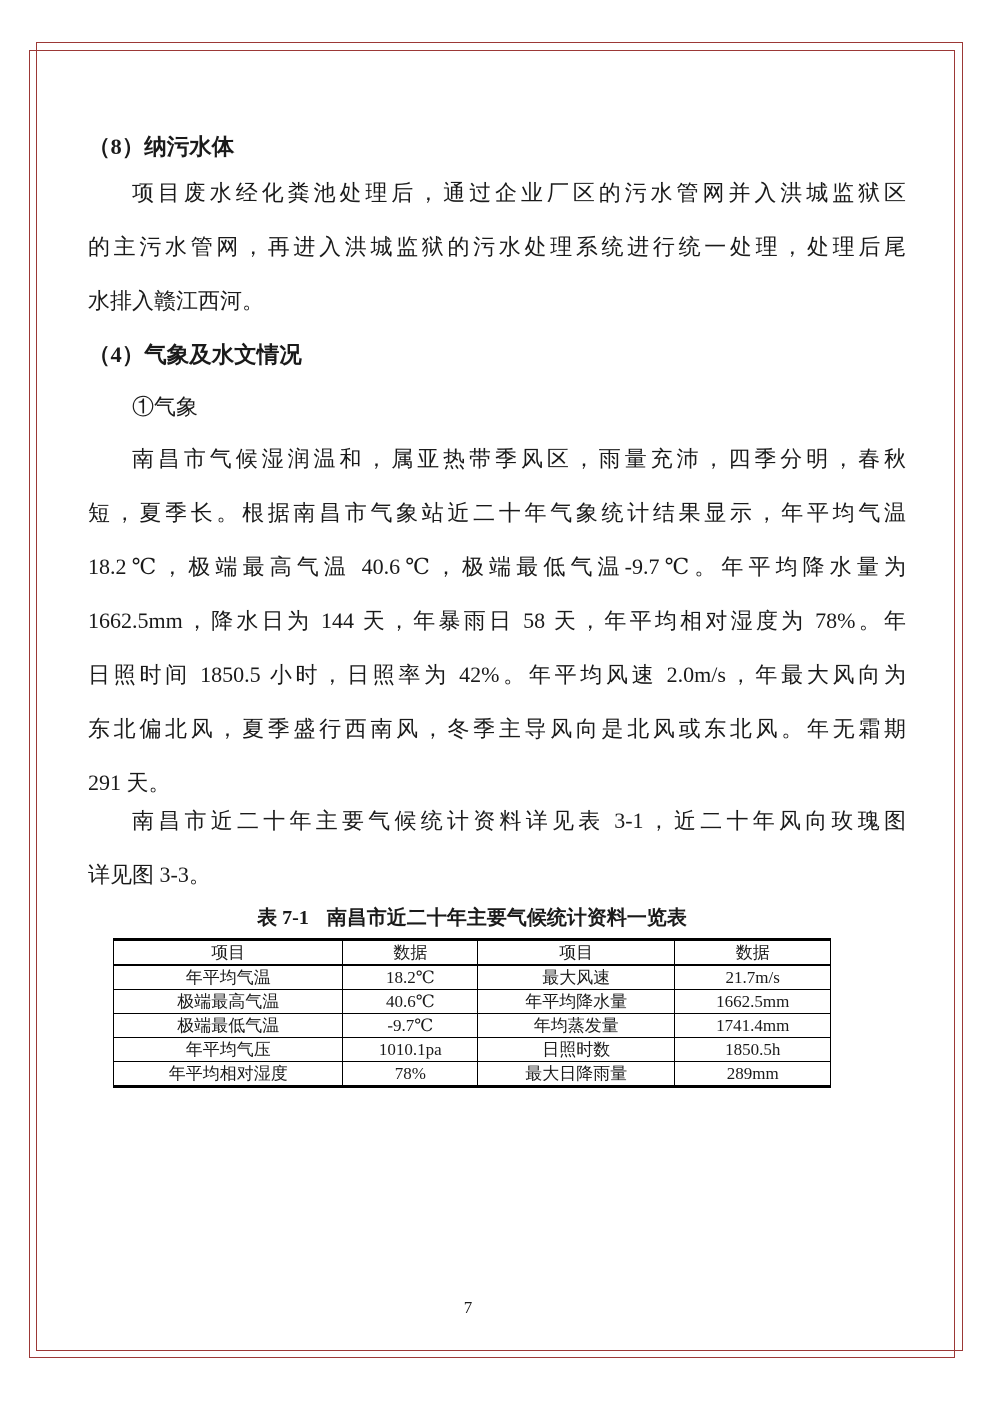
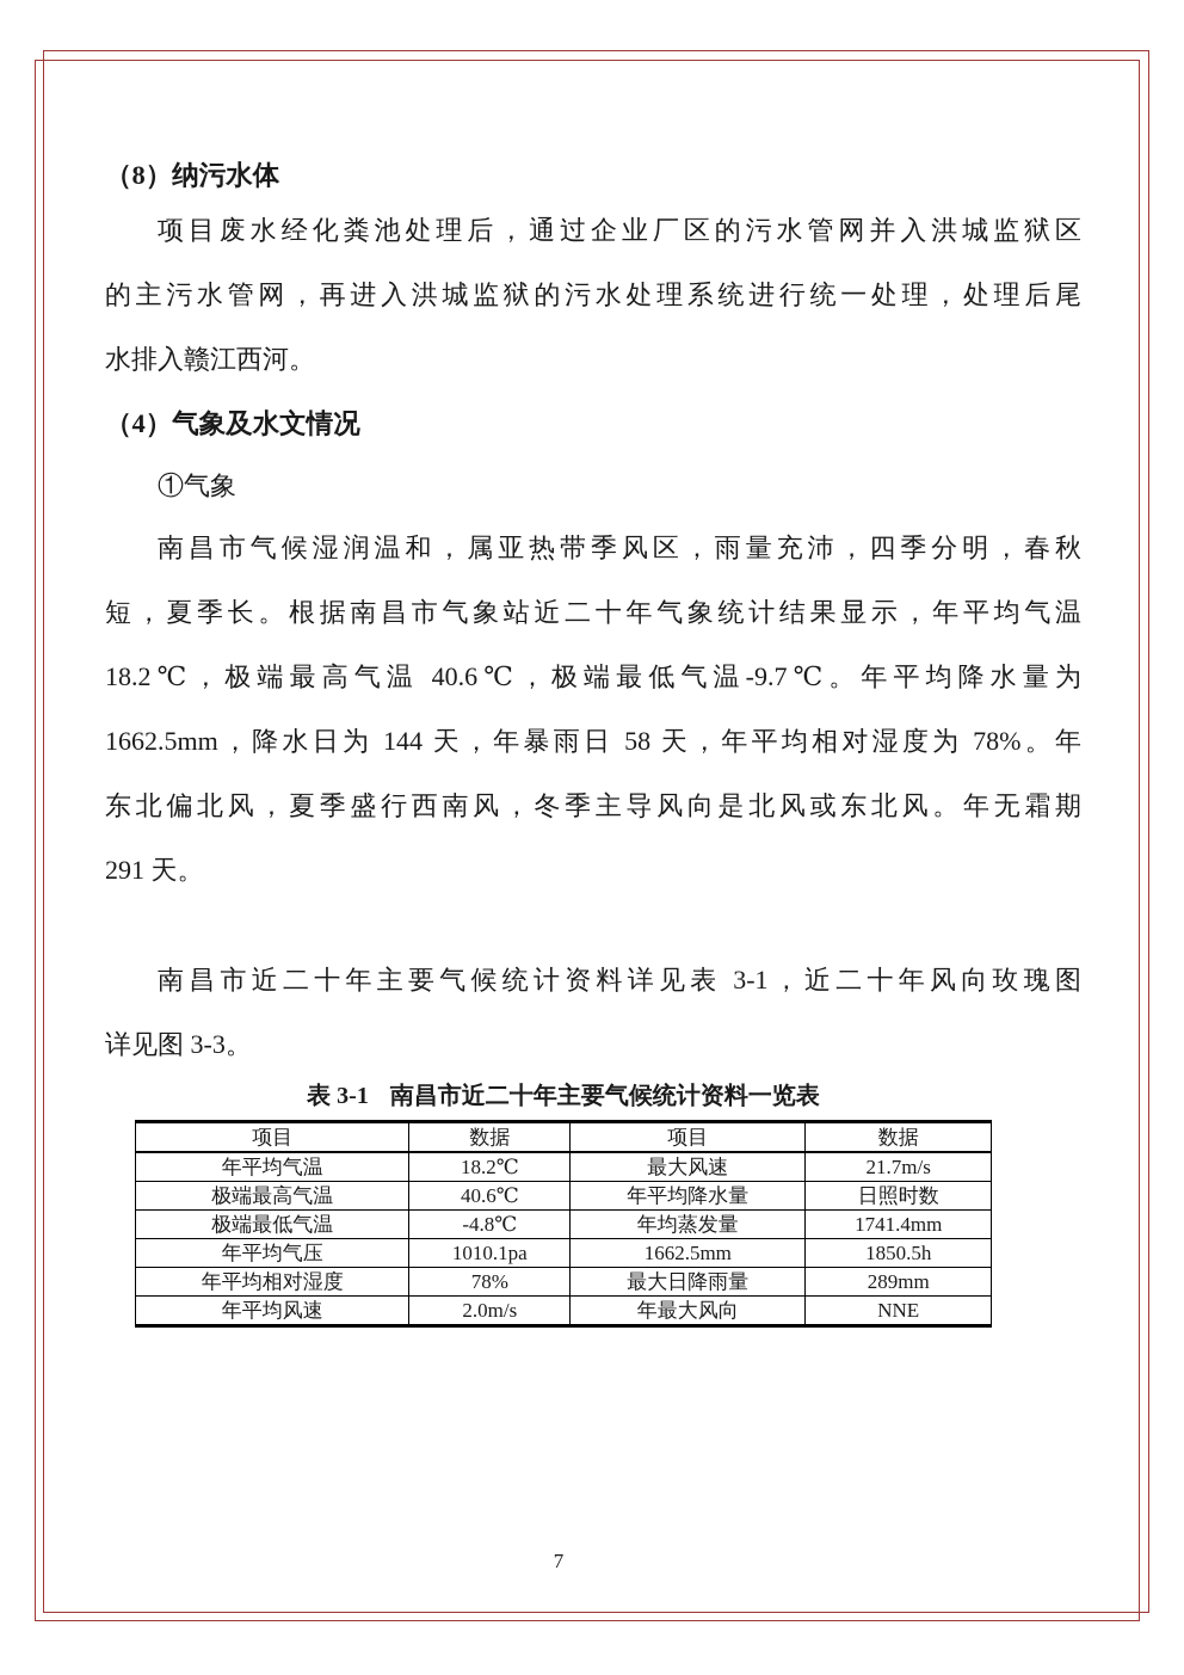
  （8）纳污水体
  项目废水经化粪池处理后，通过企业厂区的污水管网并入洪城监狱区
  的主污水管网，再进入洪城监狱的污水处理系统进行统一处理，处理后尾
  水排入赣江西河。
  （4）气象及水文情况
  ①气象
  南昌市气候湿润温和，属亚热带季风区，雨量充沛，四季分明，春秋
  短，夏季长。根据南昌市气象站近二十年气象统计结果显示，年平均气温
  18.2℃，极端最高气温 40.6℃，极端最低气温-9.7℃。年平均降水量为
  1662.5mm，降水日为 144 天，年暴雨日 58 天，年平均相对湿度为 78%。年
- 日照时间 1850.5 小时，日照率为 42%。年平均风速 2.0m/s，年最大风向为
  东北偏北风，夏季盛行西南风，冬季主导风向是北风或东北风。年无霜期
  291 天。
  南昌市近二十年主要气候统计资料详见表 3-1，近二十年风向玫瑰图
  详见图 3-3。
- 表 7-1 南昌市近二十年主要气候统计资料一览表
+ 表 3-1 南昌市近二十年主要气候统计资料一览表
  项目	数据	项目	数据
  年平均气温	18.2℃	最大风速	21.7m/s
- 极端最高气温	40.6℃	年平均降水量	1662.5mm
+ 极端最高气温	40.6℃	年平均降水量	日照时数
- 极端最低气温	-9.7℃	年均蒸发量	1741.4mm
+ 极端最低气温	-4.8℃	年均蒸发量	1741.4mm
- 年平均气压	1010.1pa	日照时数	1850.5h
+ 年平均气压	1010.1pa	1662.5mm	1850.5h
  年平均相对湿度	78%	最大日降雨量	289mm
+ 年平均风速	2.0m/s	年最大风向	NNE
  7
